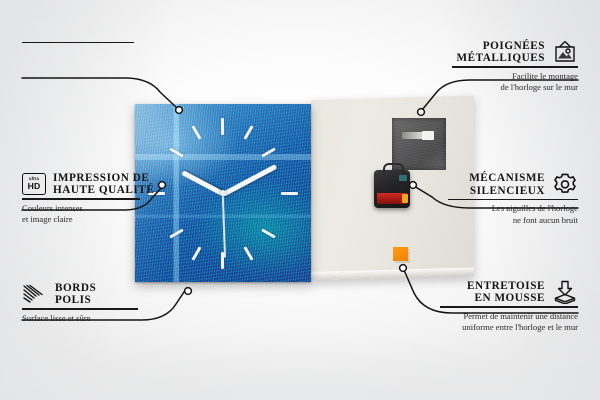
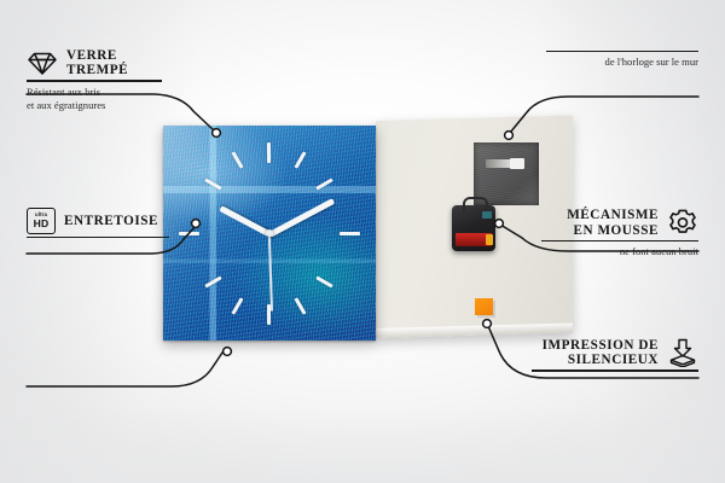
+ VERRE
+ TREMPÉ
+ Résistant aux bris
+ et aux égratignures
  HD
- IMPRESSION DE
+ ENTRETOISE
- HAUTE QUALITÉ
- Couleurs intenses
- et image claire
- BORDS
- POLIS
- Surface lisse et sûre
- POIGNÉES
- MÉTALLIQUES
- Facilite le montage
  de l'horloge sur le mur
  MÉCANISME
- SILENCIEUX
+ EN MOUSSE
- Les aiguilles de l'horloge
  ne font aucun bruit
- ENTRETOISE
+ IMPRESSION DE
- EN MOUSSE
+ SILENCIEUX
- Permet de maintenir une distance
- uniforme entre l'horloge et le mur
